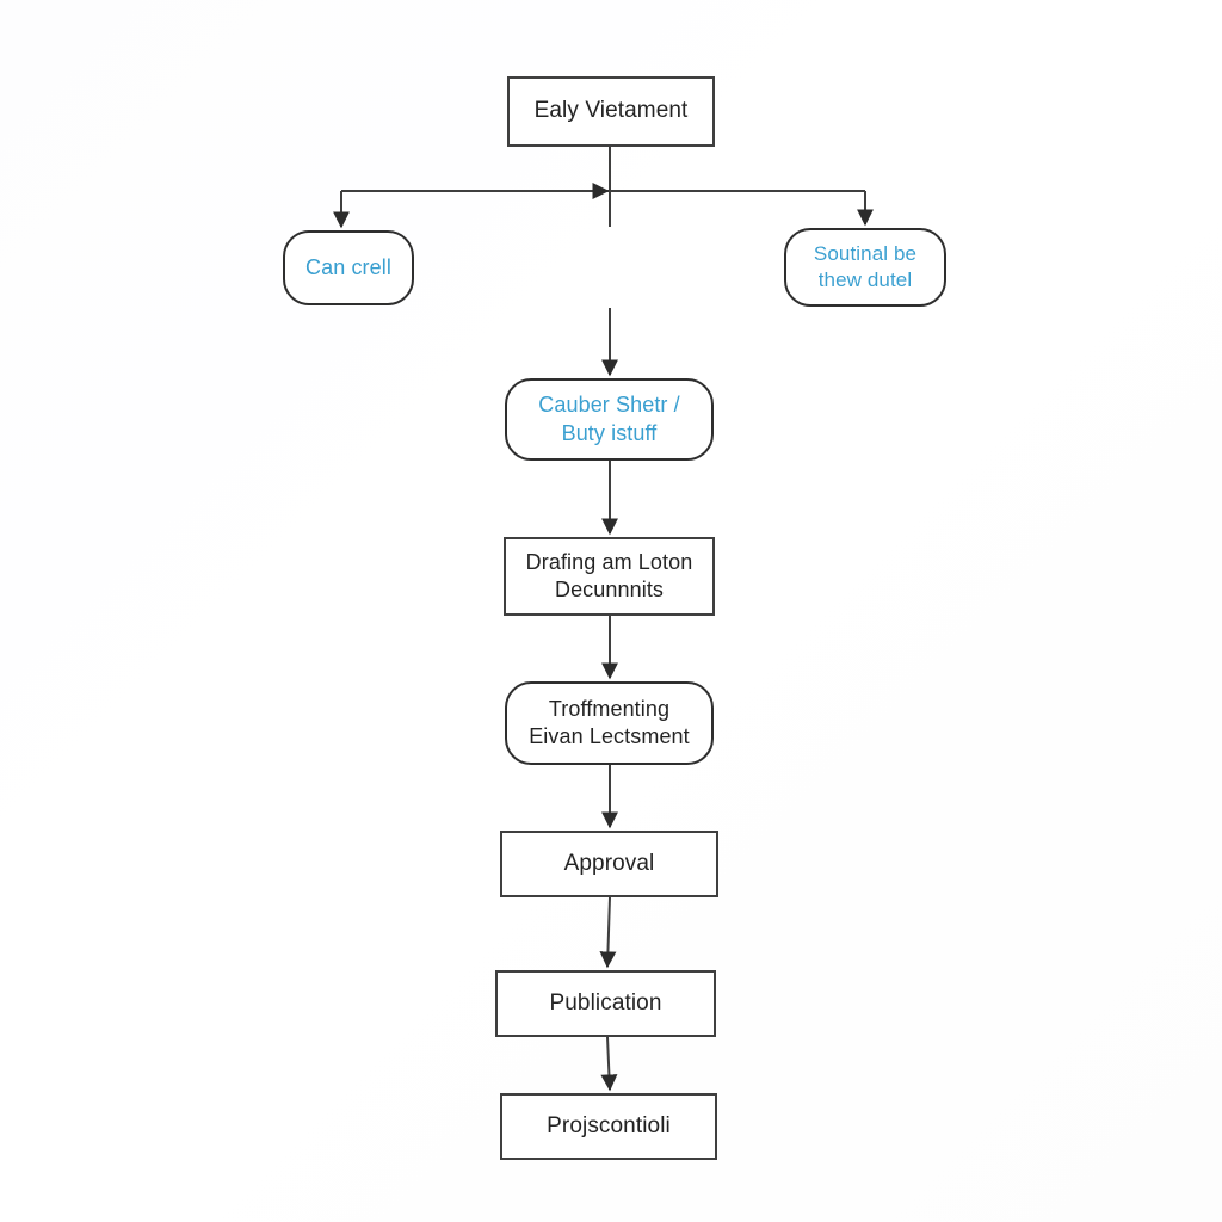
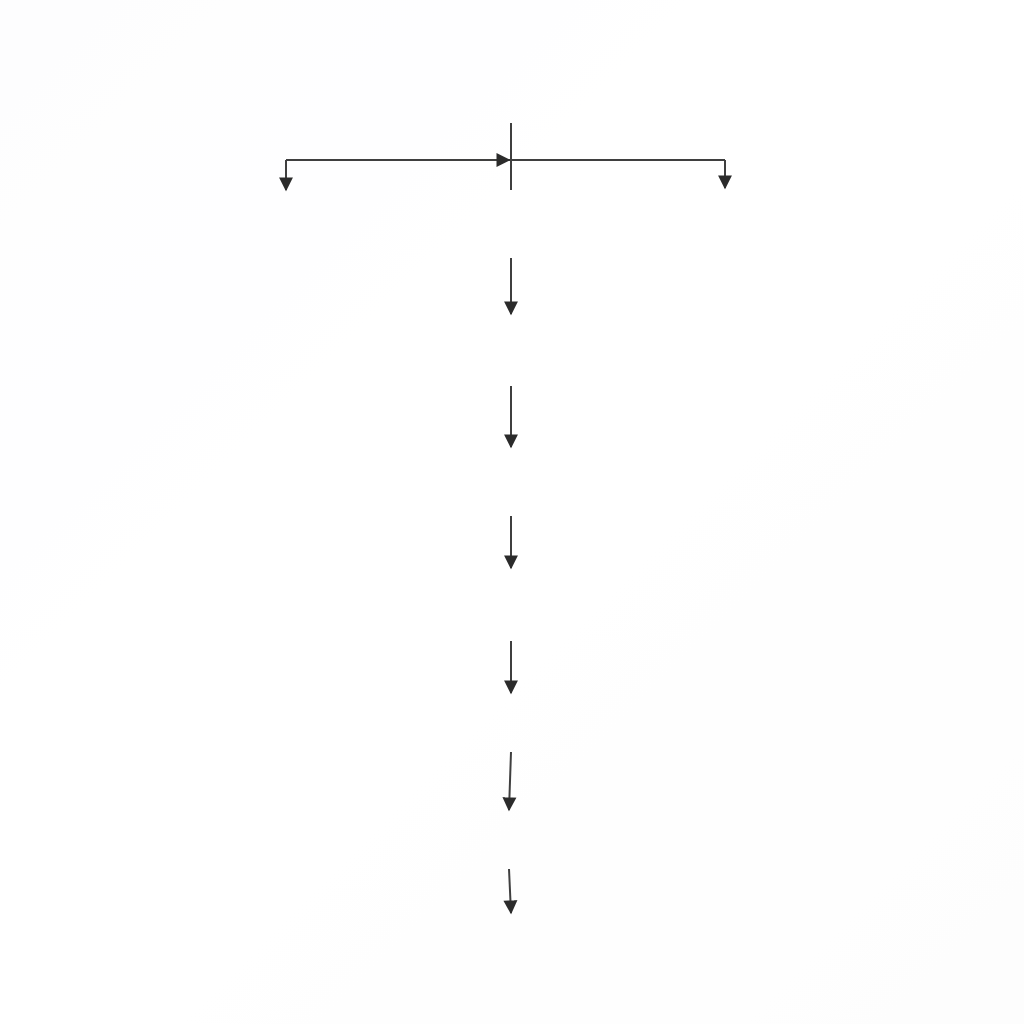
- Ealy Vietament
- Can crell
- Soutinal be
- thew dutel
- Cauber Shetr /
- Buty istuff
- Drafing am Loton
- Decunnnits
- Troffmenting
- Eivan Lectsment
- Approval
- Publication
- Projscontioli
